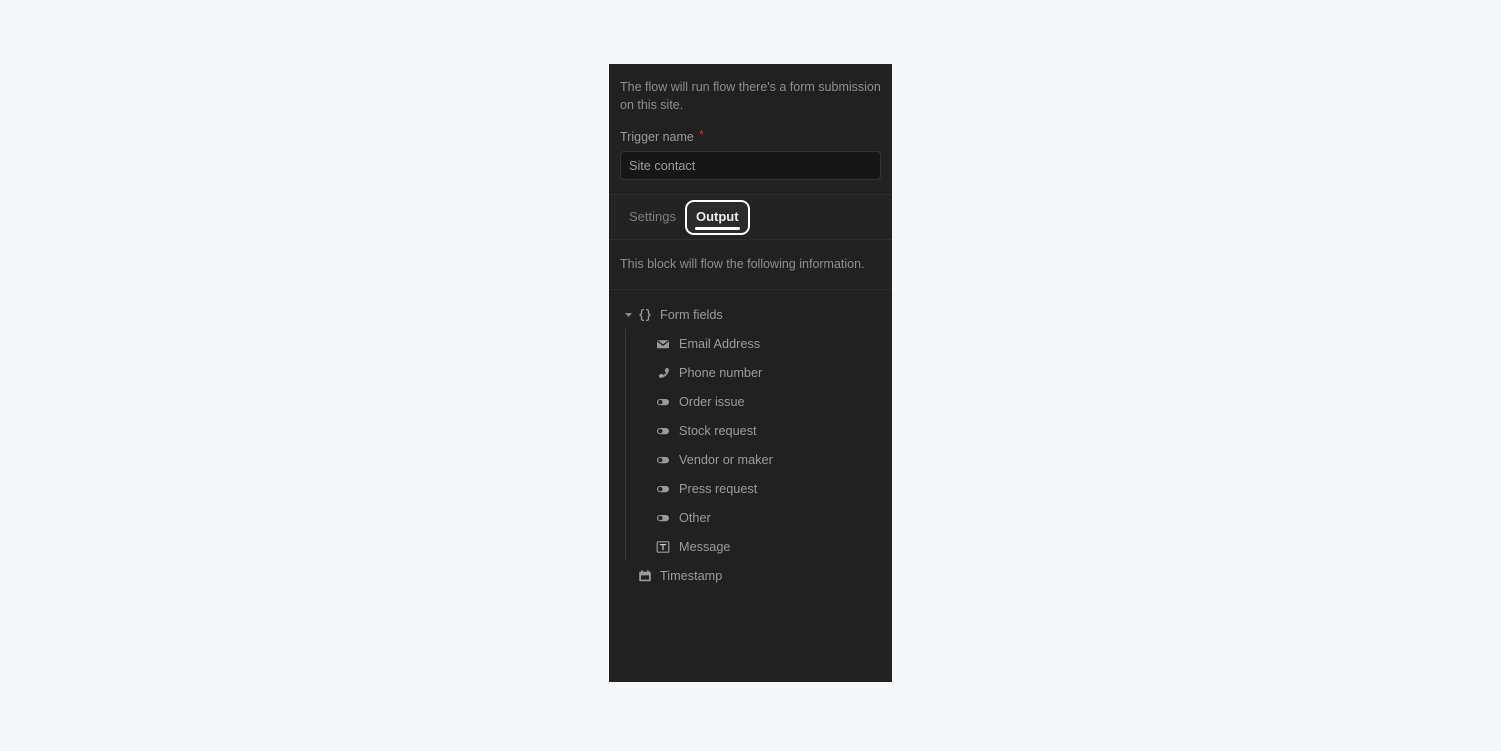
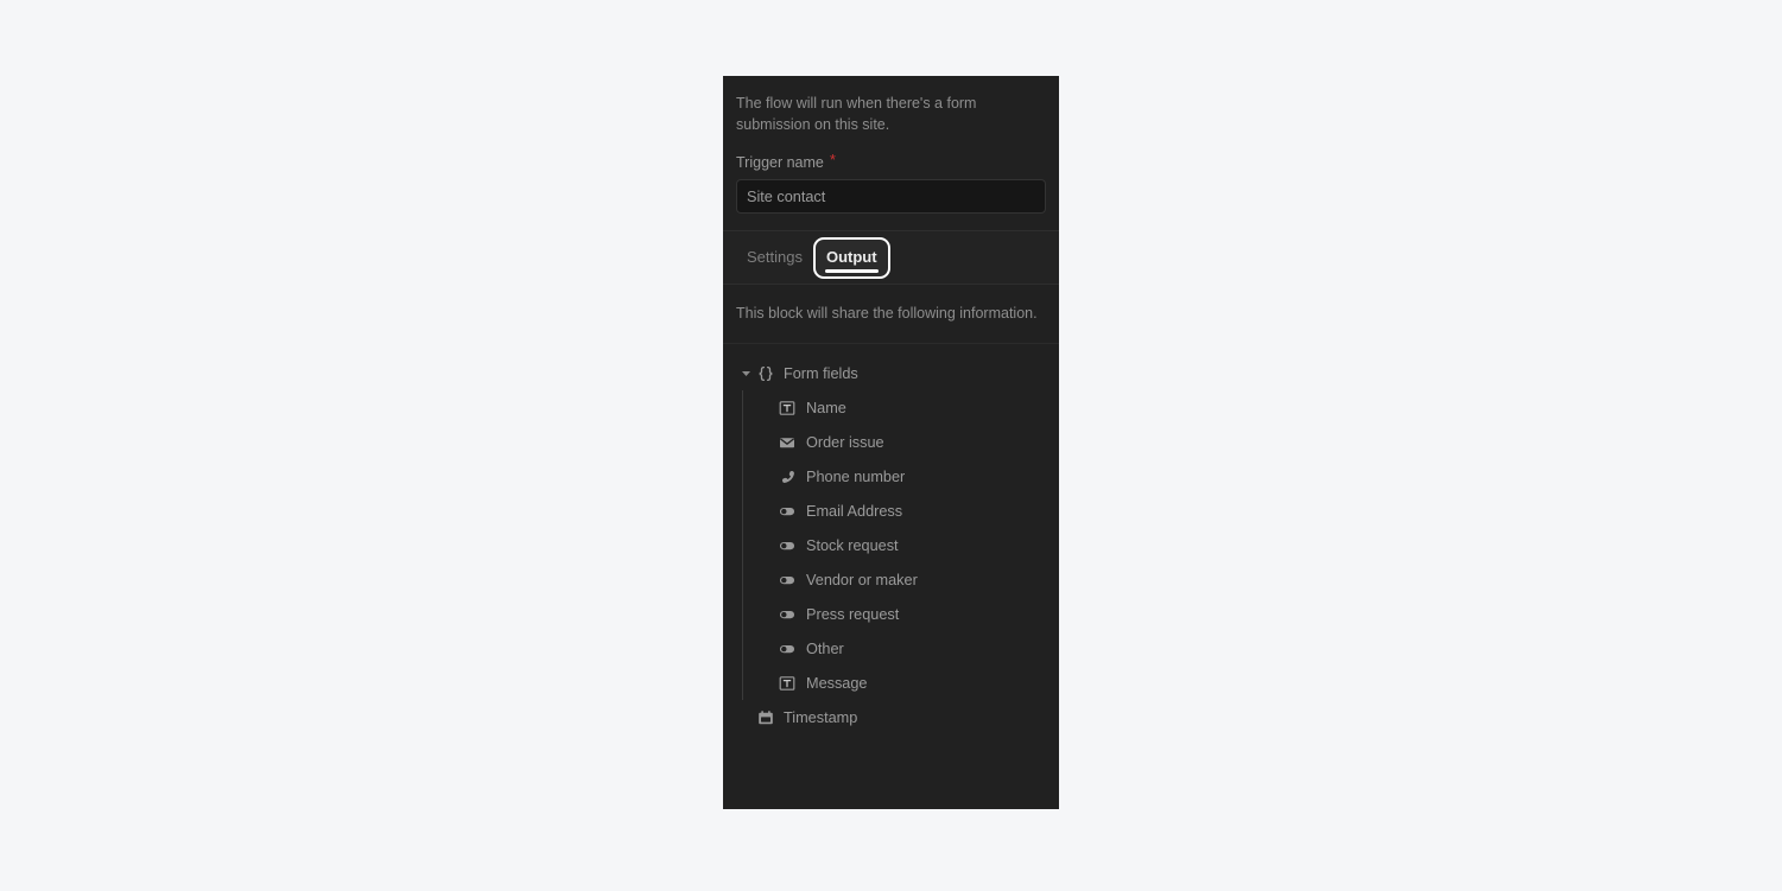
- The flow will run flow there's a form submission on this site.
+ The flow will run when there's a form submission on this site.
  Trigger name
  *
  Site contact
  Settings
  Output
- This block will flow the following information.
+ This block will share the following information.
  Form fields
+ Name
- Email Address
+ Order issue
  Phone number
- Order issue
+ Email Address
  Stock request
  Vendor or maker
  Press request
  Other
  Message
  Timestamp
